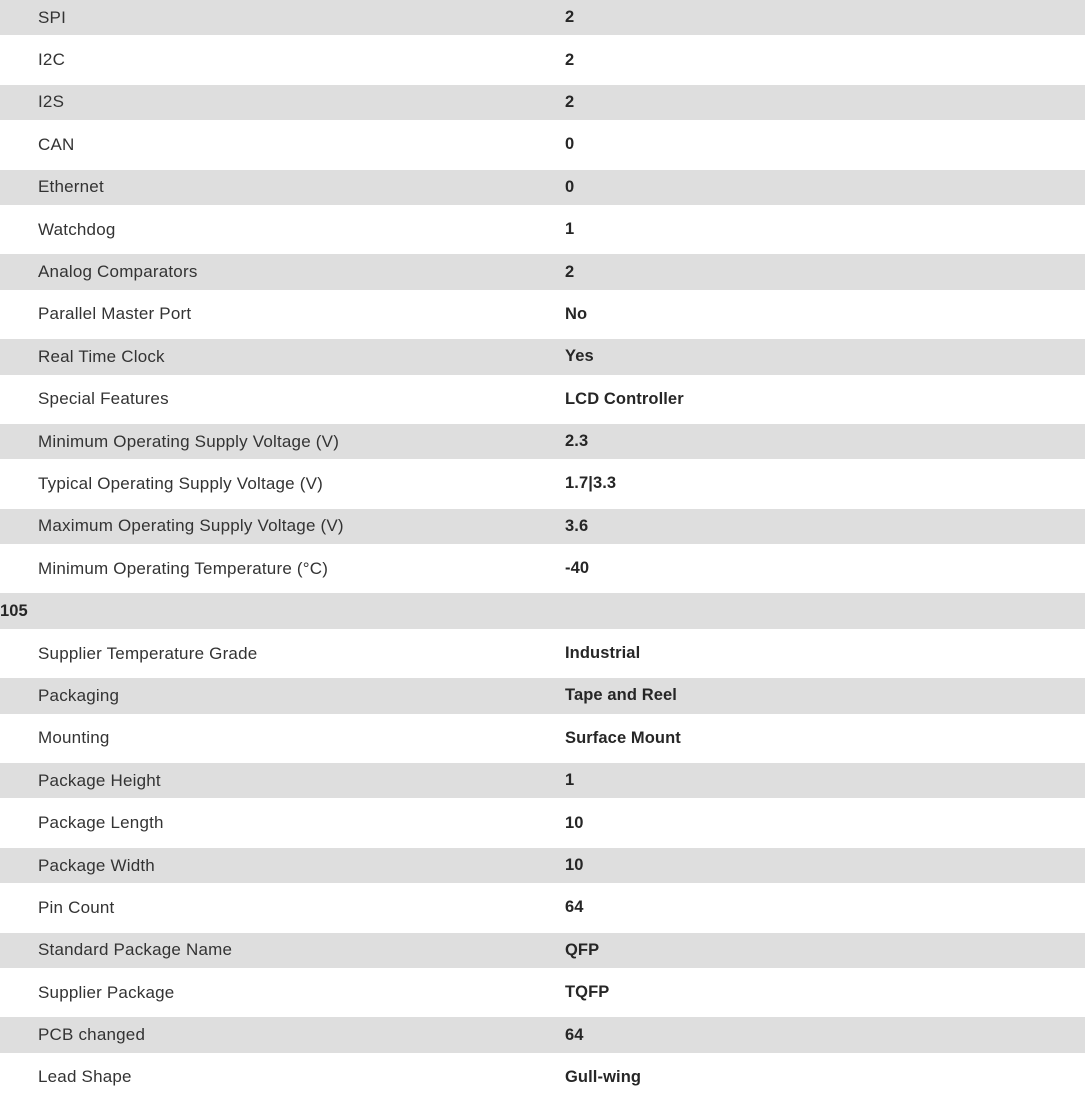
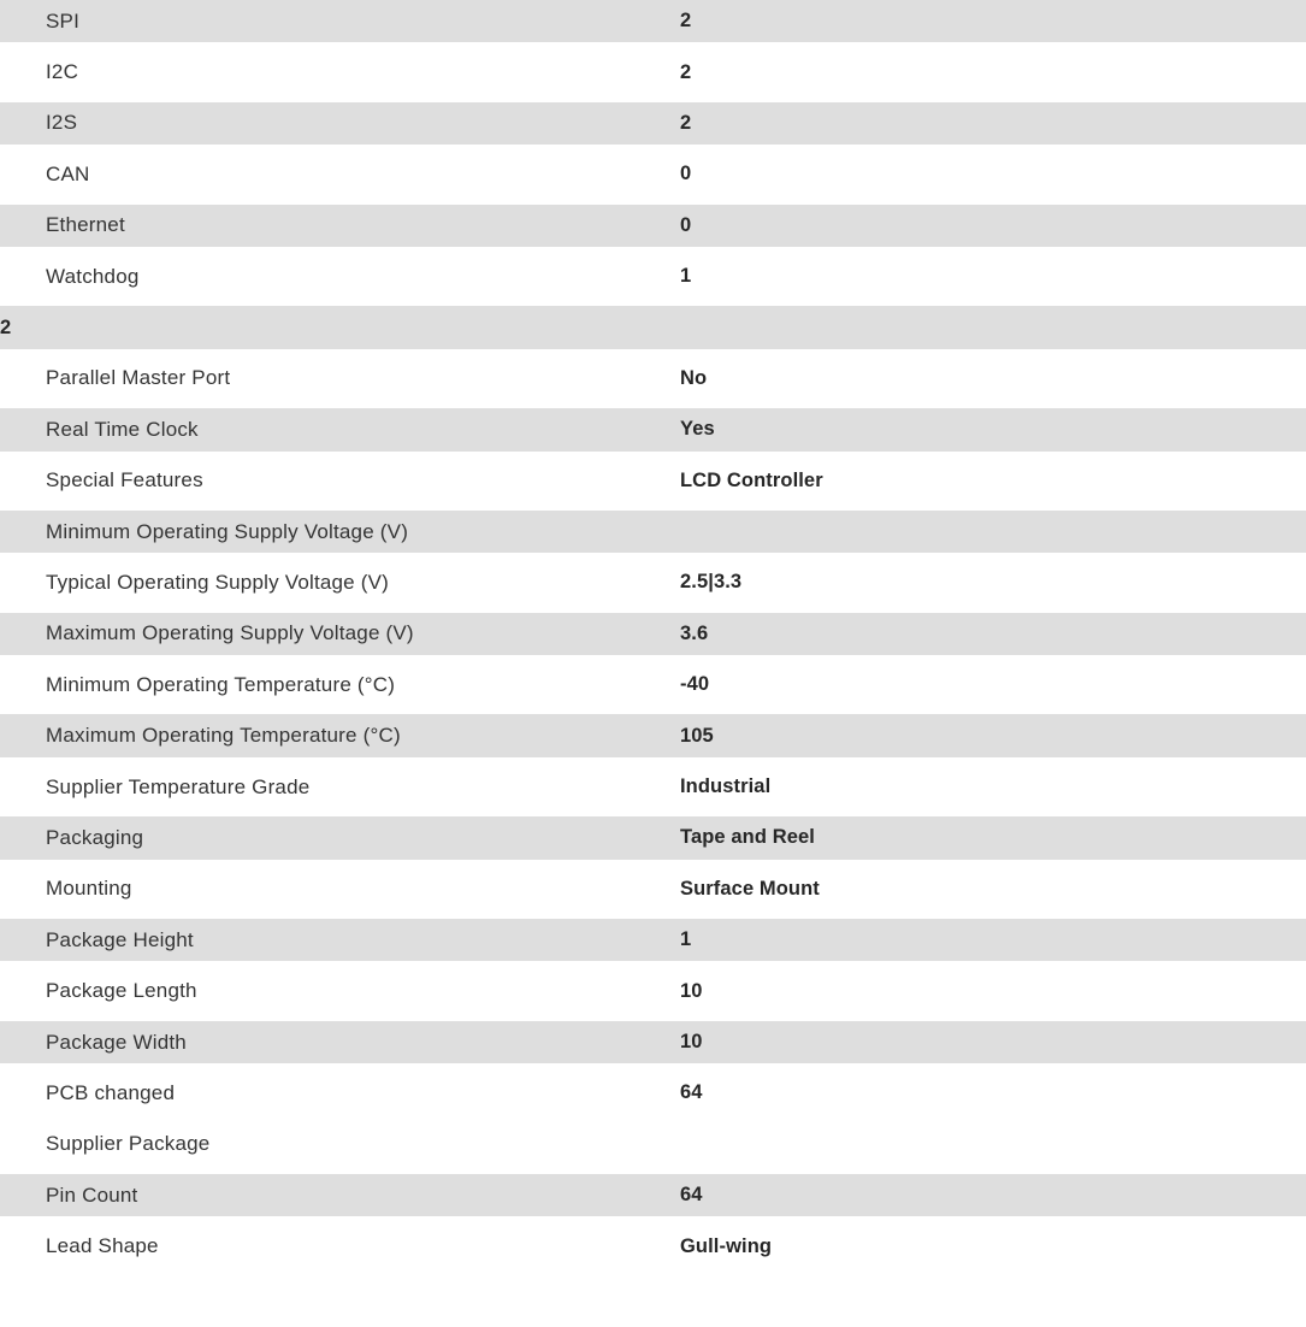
  SPI
  2
  I2C
  2
  I2S
  2
  CAN
  0
  Ethernet
  0
  Watchdog
  1
- Analog Comparators
  2
  Parallel Master Port
  No
  Real Time Clock
  Yes
  Special Features
  LCD Controller
  Minimum Operating Supply Voltage (V)
- 2.3
  Typical Operating Supply Voltage (V)
- 1.7|3.3
+ 2.5|3.3
  Maximum Operating Supply Voltage (V)
  3.6
  Minimum Operating Temperature (°C)
  -40
+ Maximum Operating Temperature (°C)
  105
  Supplier Temperature Grade
  Industrial
  Packaging
  Tape and Reel
  Mounting
  Surface Mount
  Package Height
  1
  Package Length
  10
  Package Width
  10
- Pin Count
+ PCB changed
  64
- Standard Package Name
- QFP
  Supplier Package
- TQFP
- PCB changed
+ Pin Count
  64
  Lead Shape
  Gull-wing
